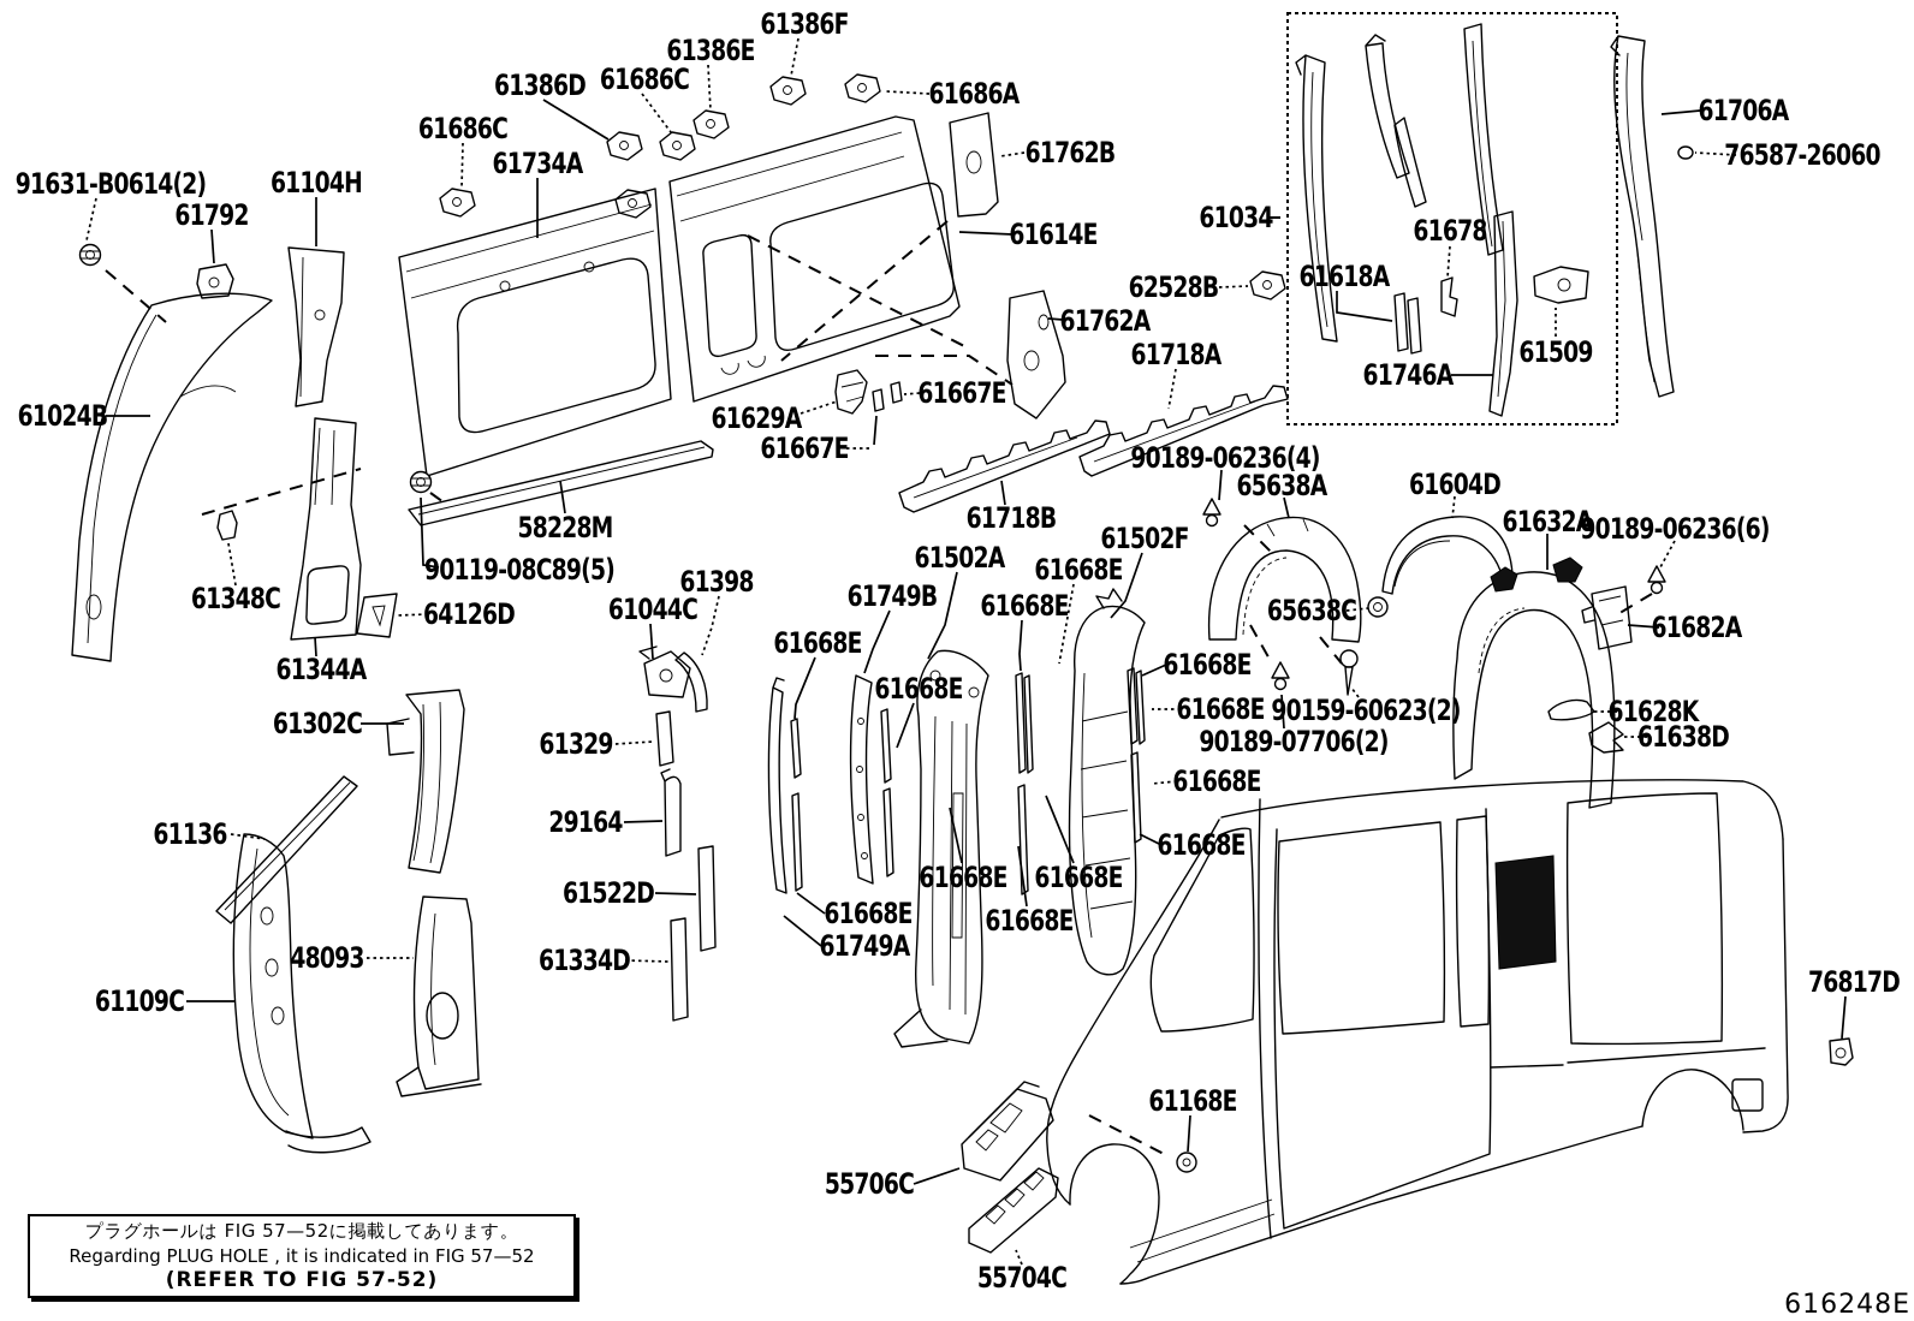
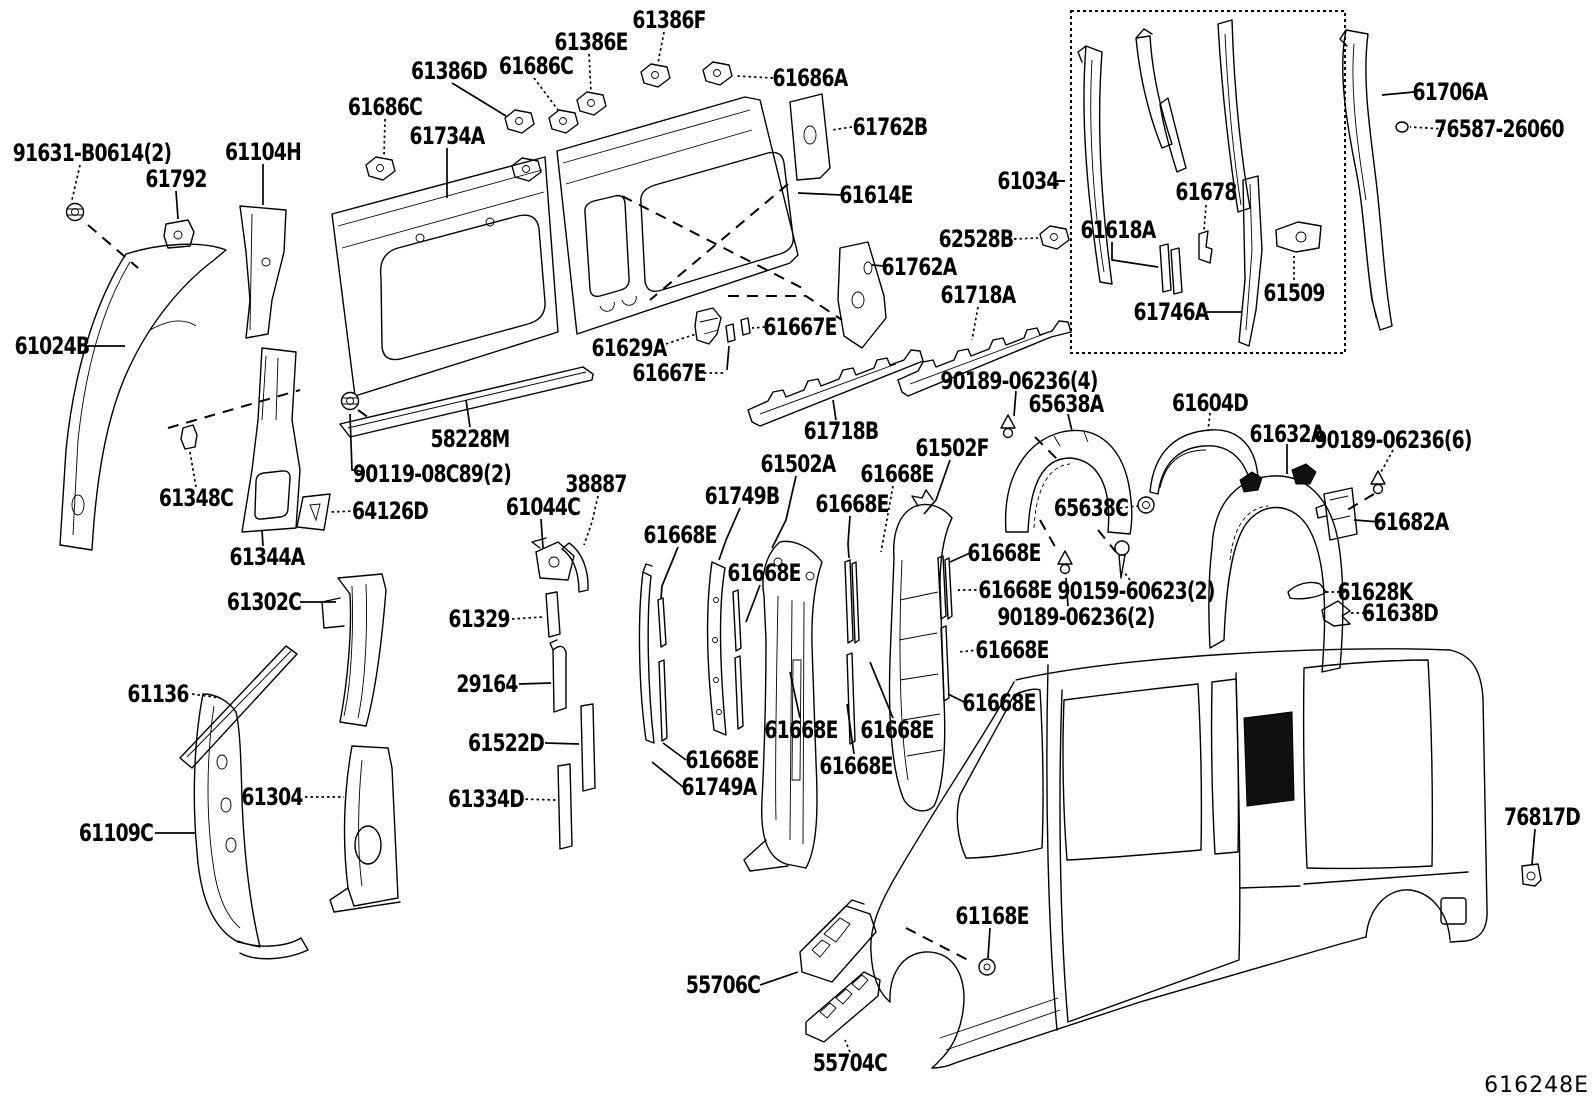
  91631-B0614(2)
  61792
  61104H
  61686C
  61386D
  61686C
  61386E
  61386F
  61686A
  61762B
  61734A
  61614E
  61034
  62528B
  61618A
  61678
  61746A
  61509
  61706A
  76587-26060
  61024B
  61762A
  61718A
  61667E
  61629A
  61667E
  58228M
- 90119-08C89(5)
+ 90119-08C89(2)
  61348C
  64126D
  61344A
  61718B
  90189-06236(4)
  65638A
  61604D
  61632A
  90189-06236(6)
  65638C
  61682A
  90159-60623(2)
- 90189-07706(2)
+ 90189-06236(2)
  61628K
  61638D
- 61398
+ 38887
  61044C
  61668E
  61749B
  61502A
  61668E
  61668E
  61502F
  61668E
  61668E
  61668E
  61668E
  61668E
  61668E
  61668E
  61668E
  61668E
  61749A
  61302C
  61329
  61136
  29164
  61522D
- 48093
+ 61304
  61334D
  61109C
  55706C
  61168E
  55704C
  76817D
- プラグホールは FIG 57—52に掲載してあります。
- Regarding PLUG HOLE , it is indicated in FIG 57—52
- (REFER TO FIG 57-52)
  616248E
